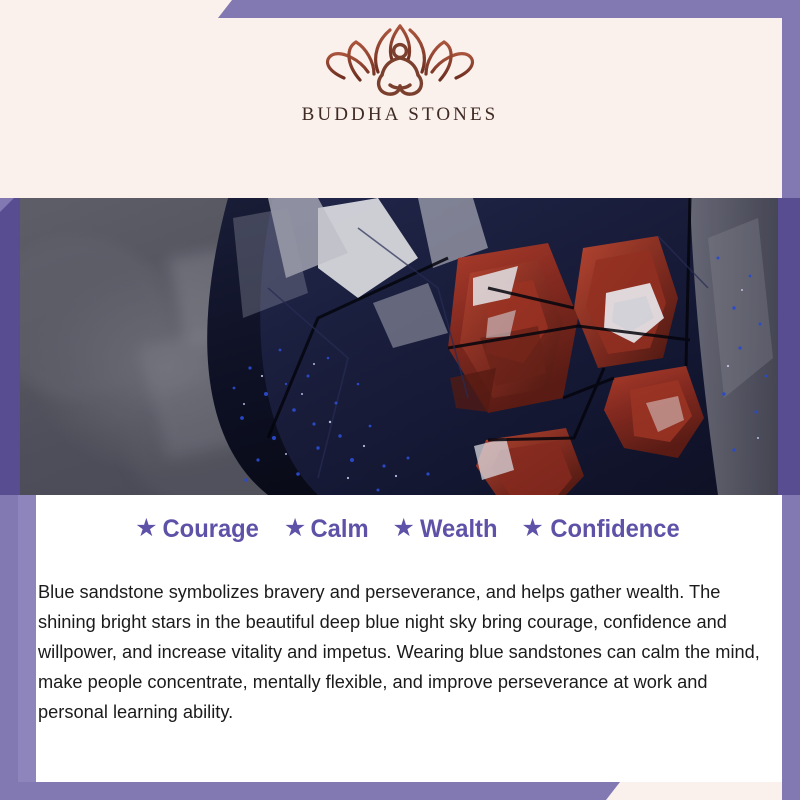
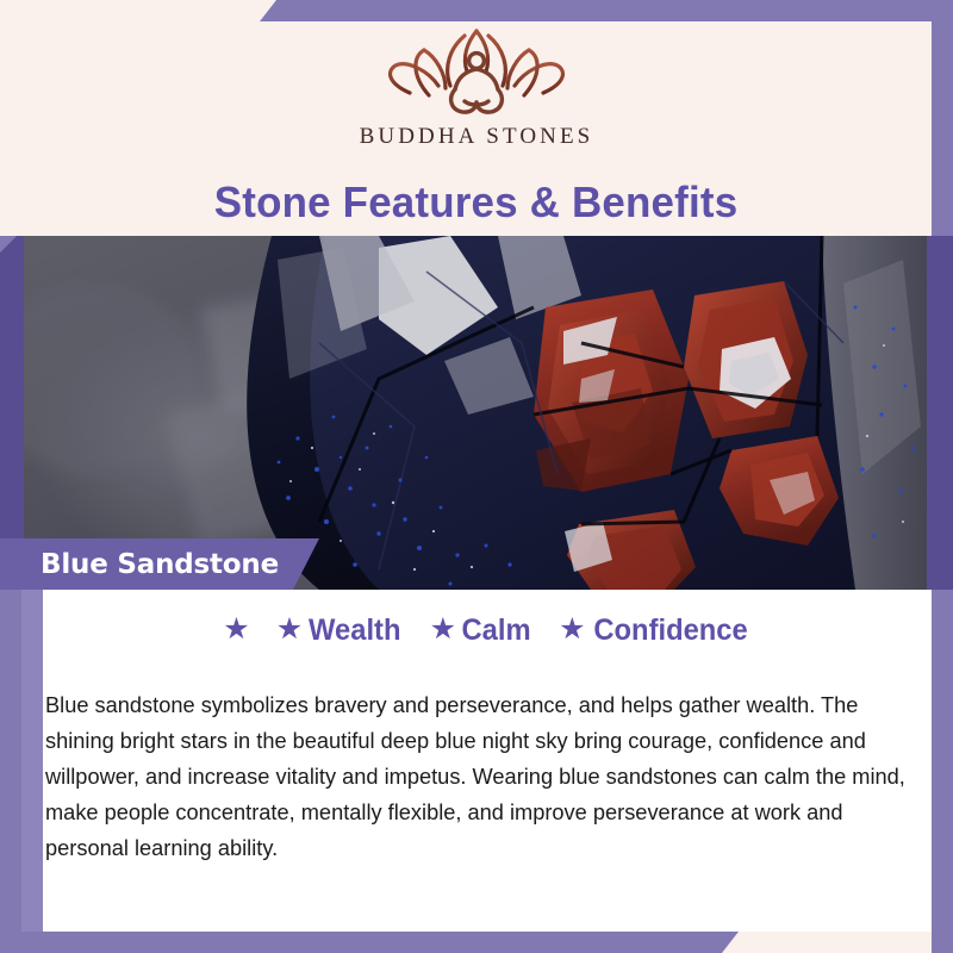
  BUDDHA STONES
+ Stone Features & Benefits
+ Blue Sandstone
  ★
- Courage
  ★
- Calm
+ Wealth
  ★
- Wealth
+ Calm
  ★
  Confidence
  Blue sandstone symbolizes bravery and perseverance, and helps gather wealth. The shining bright stars in the beautiful deep blue night sky bring courage, confidence and willpower, and increase vitality and impetus. Wearing blue sandstones can calm the mind, make people concentrate, mentally flexible, and improve perseverance at work and personal learning ability.
